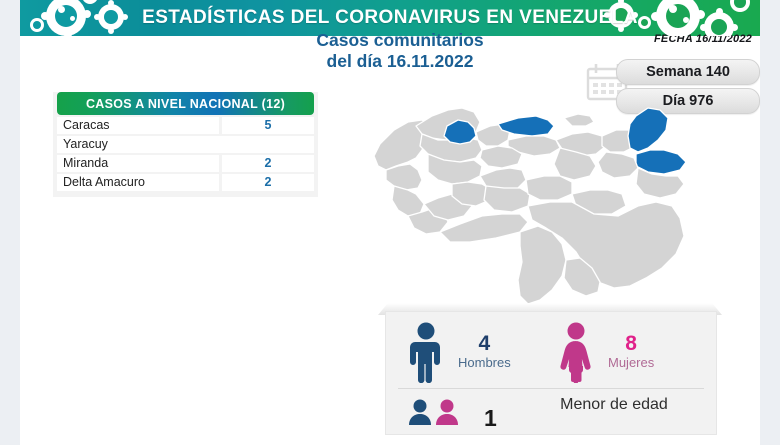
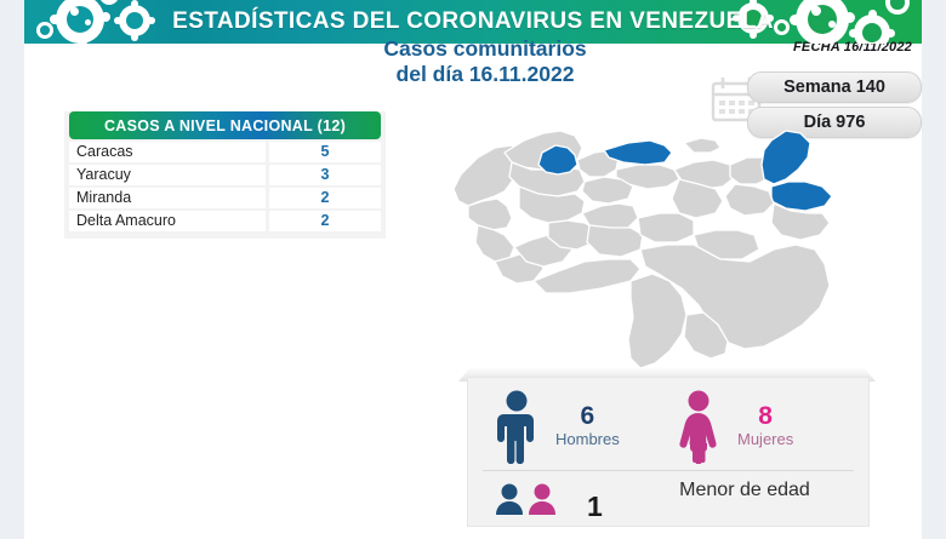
  ESTADÍSTICAS DEL CORONAVIRUS EN VENEZUELA
  Casos comunitarios
  del día 16.11.2022
  FECHA 16/11/2022
  Semana 140
  Día 976
  CASOS A NIVEL NACIONAL (12)
  Caracas
  5
  Yaracuy
+ 3
  Miranda
  2
  Delta Amacuro
  2
- 4
+ 6
  Hombres
  8
  Mujeres
  1
  Menor de edad
